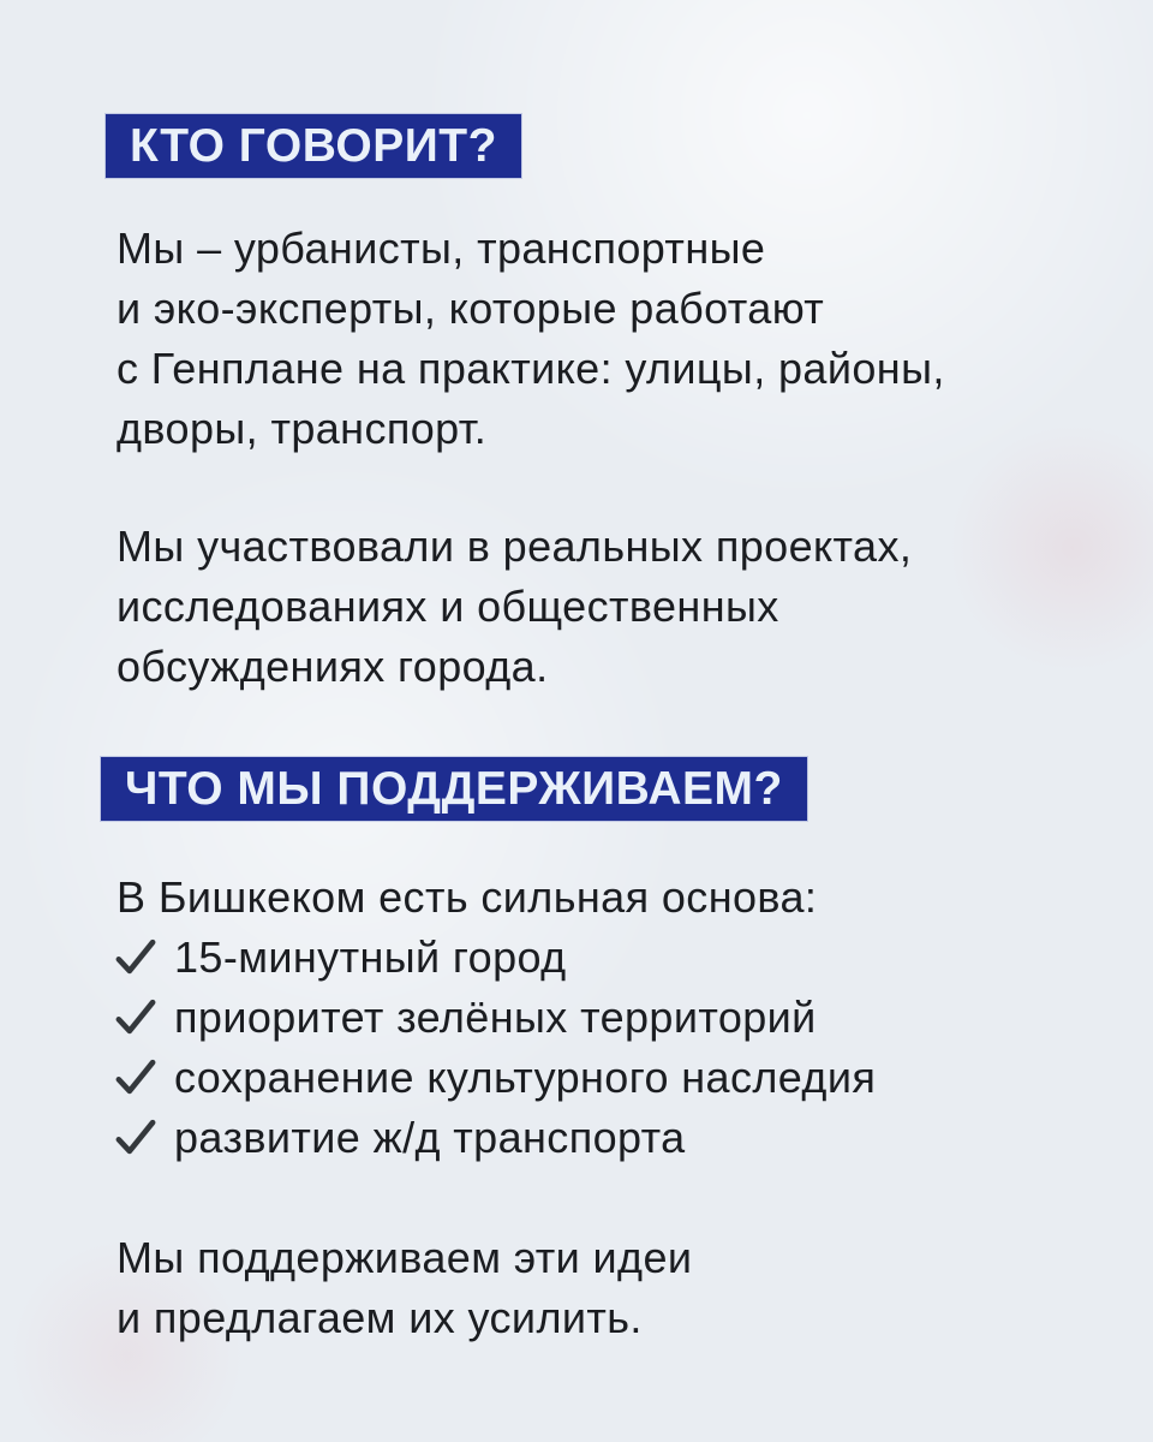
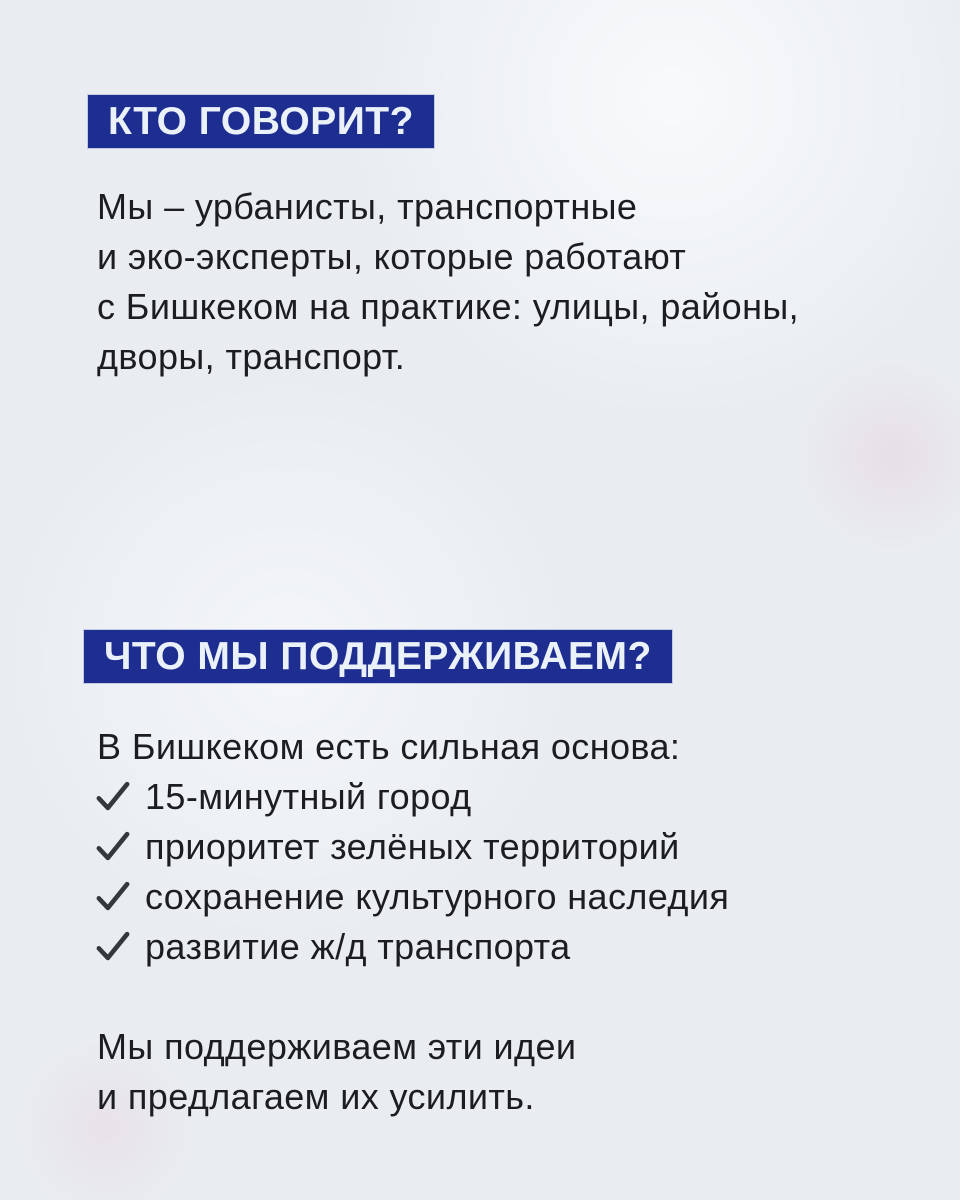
  КТО ГОВОРИТ?
  Мы – урбанисты, транспортные
  и эко-эксперты, которые работают
- с Генплане на практике: улицы, районы,
+ с Бишкеком на практике: улицы, районы,
  дворы, транспорт.
- Мы участвовали в реальных проектах,
- исследованиях и общественных
- обсуждениях города.
  ЧТО МЫ ПОДДЕРЖИВАЕМ?
  В Бишкеком есть сильная основа:
  15-минутный город
  приоритет зелёных территорий
  сохранение культурного наследия
  развитие ж/д транспорта
  Мы поддерживаем эти идеи
  и предлагаем их усилить.
